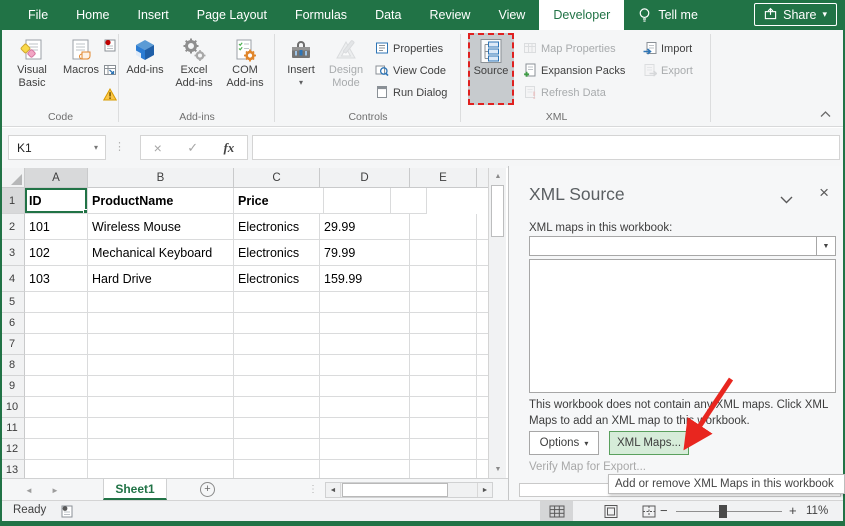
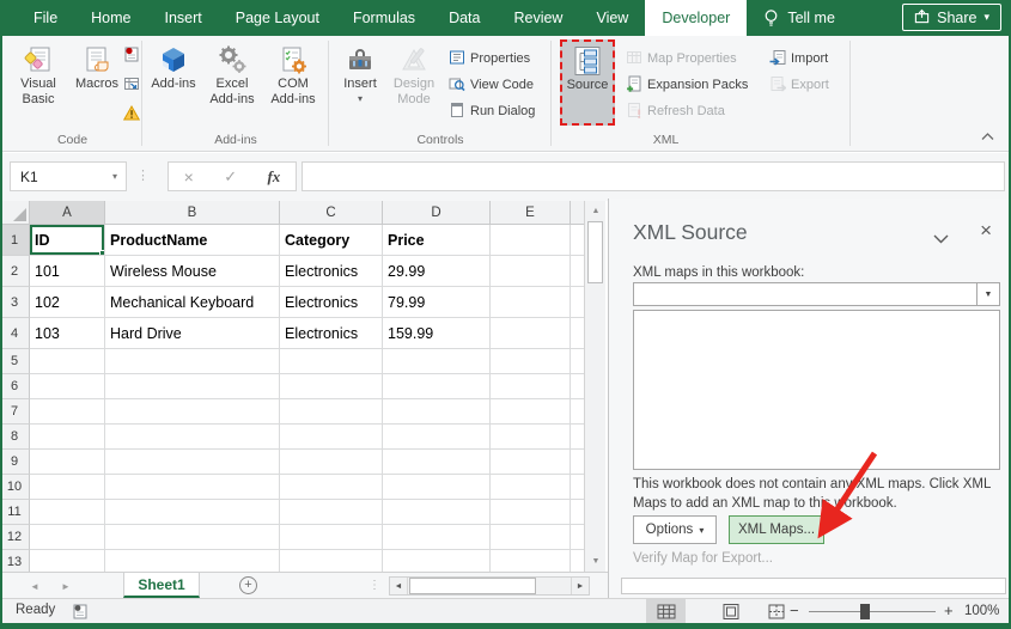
  File
  Home
  Insert
  Page Layout
  Formulas
  Data
  Review
  View
  Developer
  Tell me
  Share
  ▾
  Visual Basic
  Macros
  Code
  Add-ins
  Excel Add-ins
  COM Add-ins
  Add-ins
  Insert
  ▾
  Design Mode
  Properties
  View Code
  Run Dialog
  Controls
  Source
  Map Properties
  Expansion Packs
  Refresh Data
  Import
  Export
  XML
  K1
  ▾
  ⋮
  ×
  ✓
  fx
  A
  B
  C
  D
  E
  1
  ID
  ProductName
+ Category
  Price
  2
  101
  Wireless Mouse
  Electronics
  29.99
  3
  102
  Mechanical Keyboard
  Electronics
  79.99
  4
  103
  Hard Drive
  Electronics
  159.99
  5
  6
  7
  8
  9
  10
  11
  12
  13
  XML Source
  ×
  XML maps in this workbook:
  This workbook does not contain any XML maps. Click XML Maps to add an XML map to thisorkbook.
  Options
  ▾
  XML Maps...
  Verify Map for Export...
- Add or remove XML Maps in this workbook
  ◄
  ►
  Sheet1
  +
  ⋮
  Ready
  −
  +
- 11%
+ 100%
